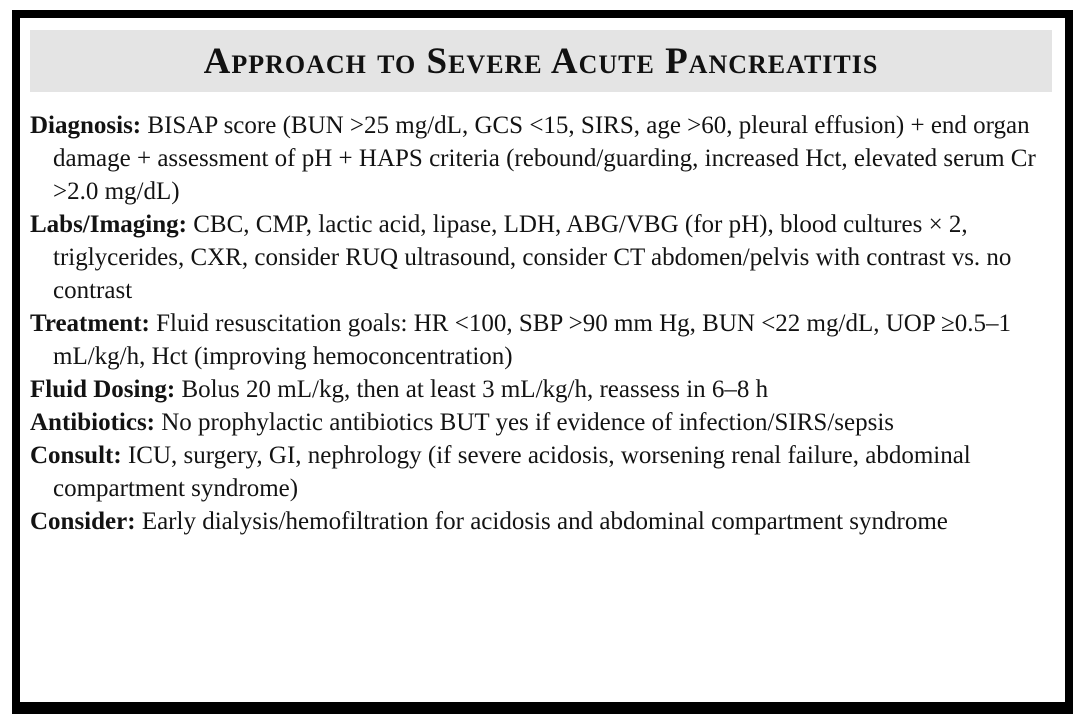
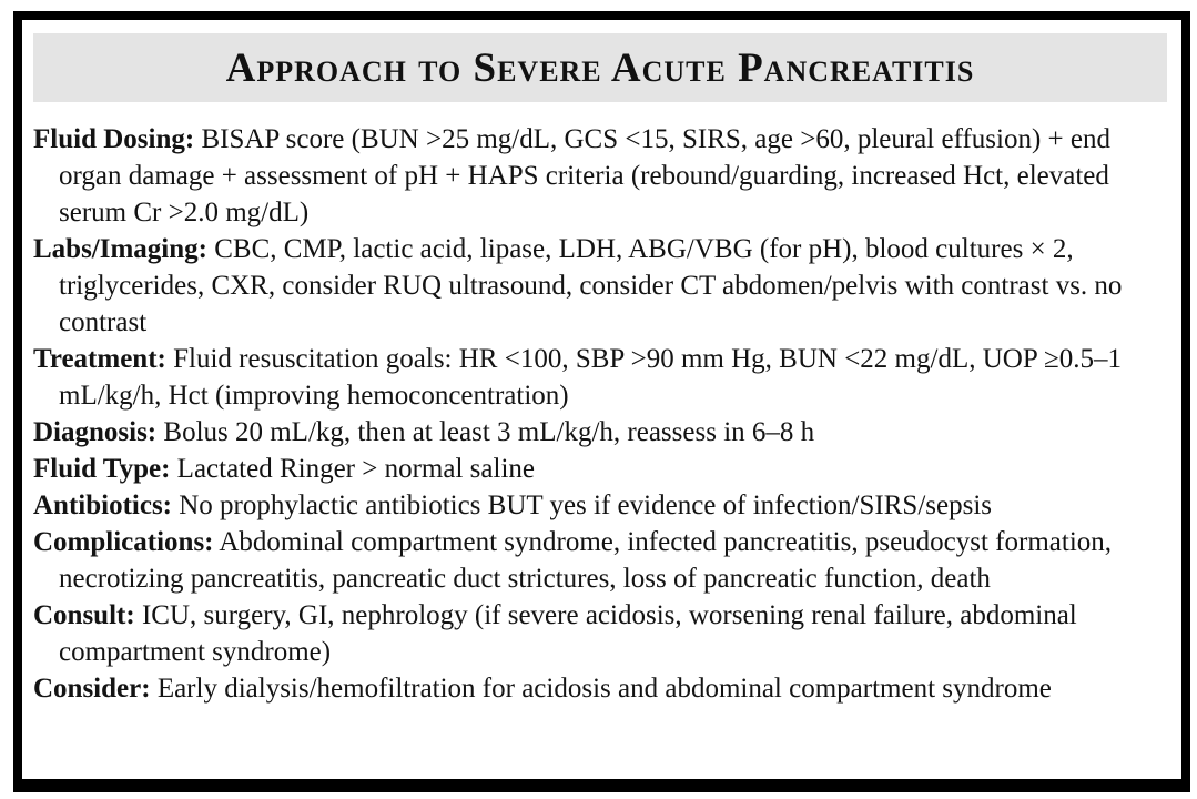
  Approach to Severe Acute Pancreatitis
- Diagnosis: BISAP score (BUN >25 mg/dL, GCS <15, SIRS, age >60, pleural effusion) + end organ damage + assessment of pH + HAPS criteria (rebound/guarding, increased Hct, elevated serum Cr >2.0 mg/dL)
+ Fluid Dosing: BISAP score (BUN >25 mg/dL, GCS <15, SIRS, age >60, pleural effusion) + end organ damage + assessment of pH + HAPS criteria (rebound/guarding, increased Hct, elevated serum Cr >2.0 mg/dL)
  Labs/Imaging: CBC, CMP, lactic acid, lipase, LDH, ABG/VBG (for pH), blood cultures × 2, triglycerides, CXR, consider RUQ ultrasound, consider CT abdomen/pelvis with contrast vs. no contrast
  Treatment: Fluid resuscitation goals: HR <100, SBP >90 mm Hg, BUN <22 mg/dL, UOP ≥0.5–1 mL/kg/h, Hct (improving hemoconcentration)
- Fluid Dosing: Bolus 20 mL/kg, then at least 3 mL/kg/h, reassess in 6–8 h
+ Diagnosis: Bolus 20 mL/kg, then at least 3 mL/kg/h, reassess in 6–8 h
+ Fluid Type: Lactated Ringer > normal saline
  Antibiotics: No prophylactic antibiotics BUT yes if evidence of infection/SIRS/sepsis
+ Complications: Abdominal compartment syndrome, infected pancreatitis, pseudocyst formation, necrotizing pancreatitis, pancreatic duct strictures, loss of pancreatic function, death
  Consult: ICU, surgery, GI, nephrology (if severe acidosis, worsening renal failure, abdominal compartment syndrome)
  Consider: Early dialysis/hemofiltration for acidosis and abdominal compartment syndrome
